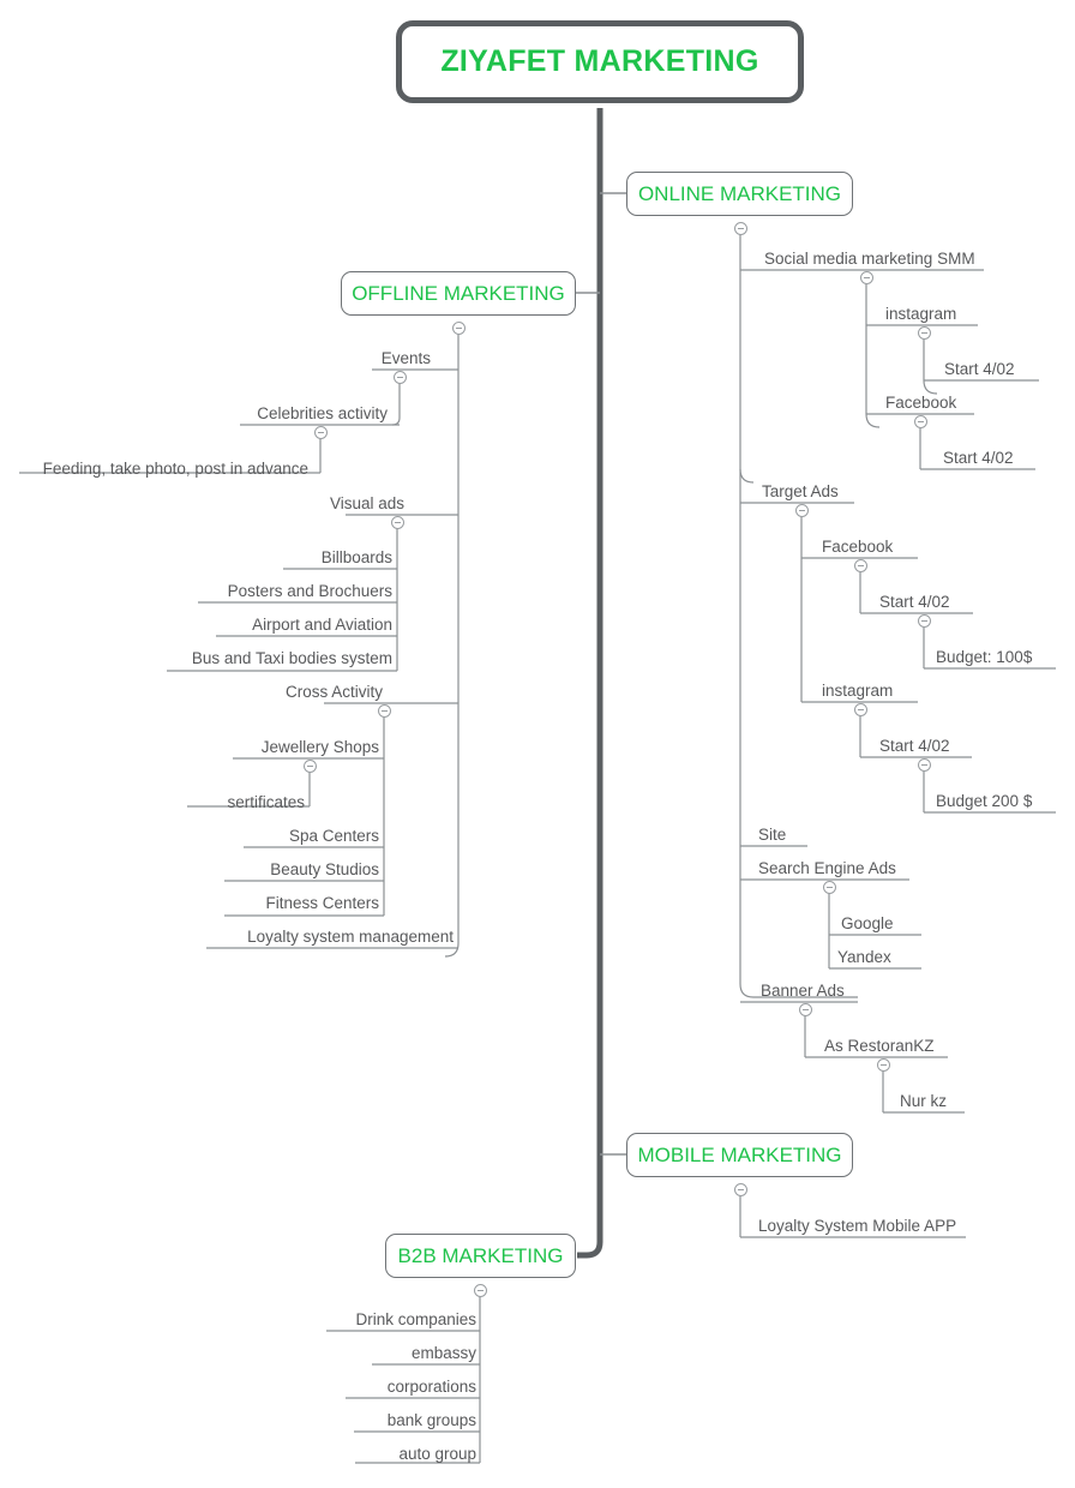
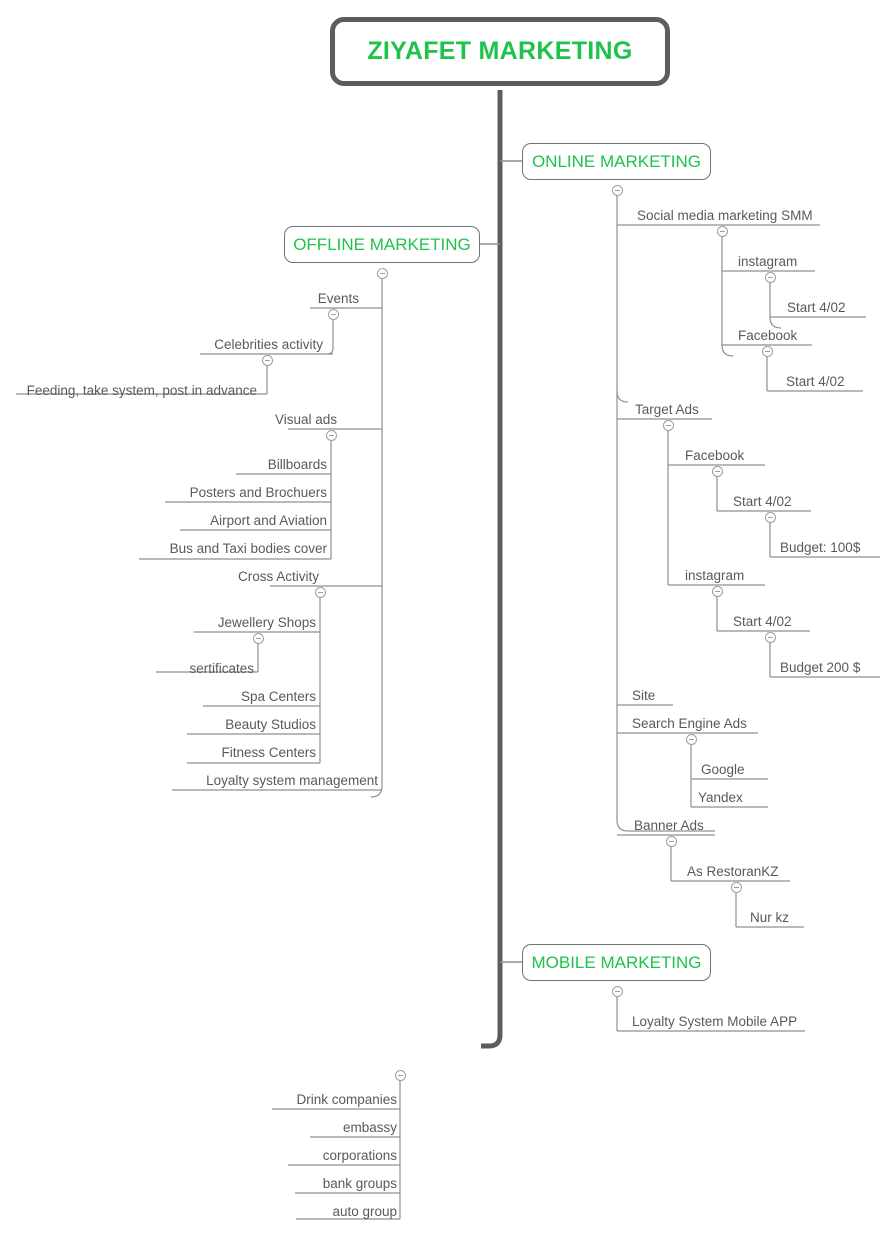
  ZIYAFET MARKETING
  ONLINE MARKETING
  OFFLINE MARKETING
  MOBILE MARKETING
- B2B MARKETING
  Social media marketing SMM
  instagram
  Start 4/02
  Facebook
  Start 4/02
  Target Ads
  Facebook
  Start 4/02
  Budget: 100$
  instagram
  Start 4/02
  Budget 200 $
  Site
  Search Engine Ads
  Google
  Yandex
  Banner Ads
  As RestoranKZ
  Nur kz
  Events
  Celebrities activity
- Feeding, take photo, post in advance
+ Feeding, take system, post in advance
  Visual ads
  Billboards
  Posters and Brochuers
  Airport and Aviation
- Bus and Taxi bodies system
+ Bus and Taxi bodies cover
  Cross Activity
  Jewellery Shops
  sertificates
  Spa Centers
  Beauty Studios
  Fitness Centers
  Loyalty system management
  Loyalty System Mobile APP
  Drink companies
  embassy
  corporations
  bank groups
  auto group
